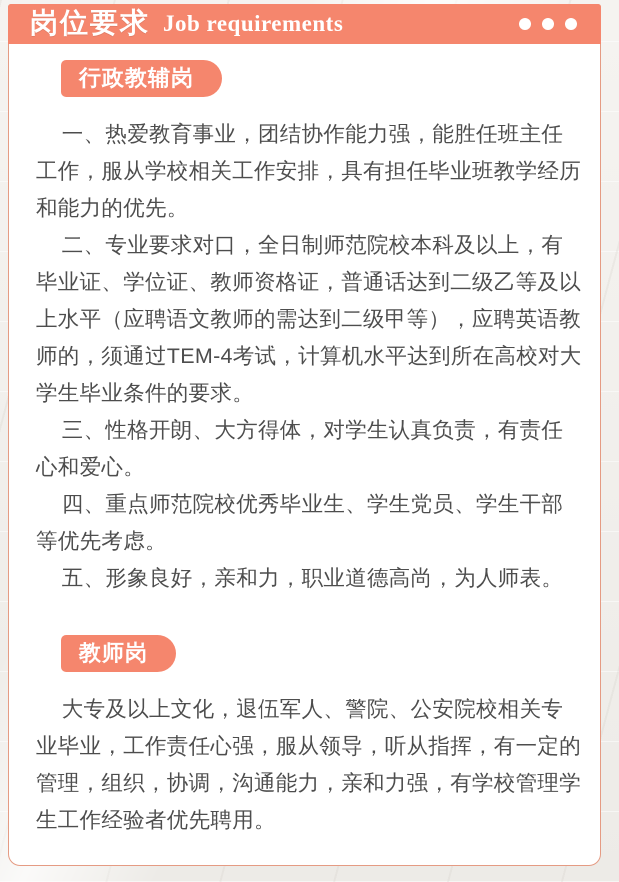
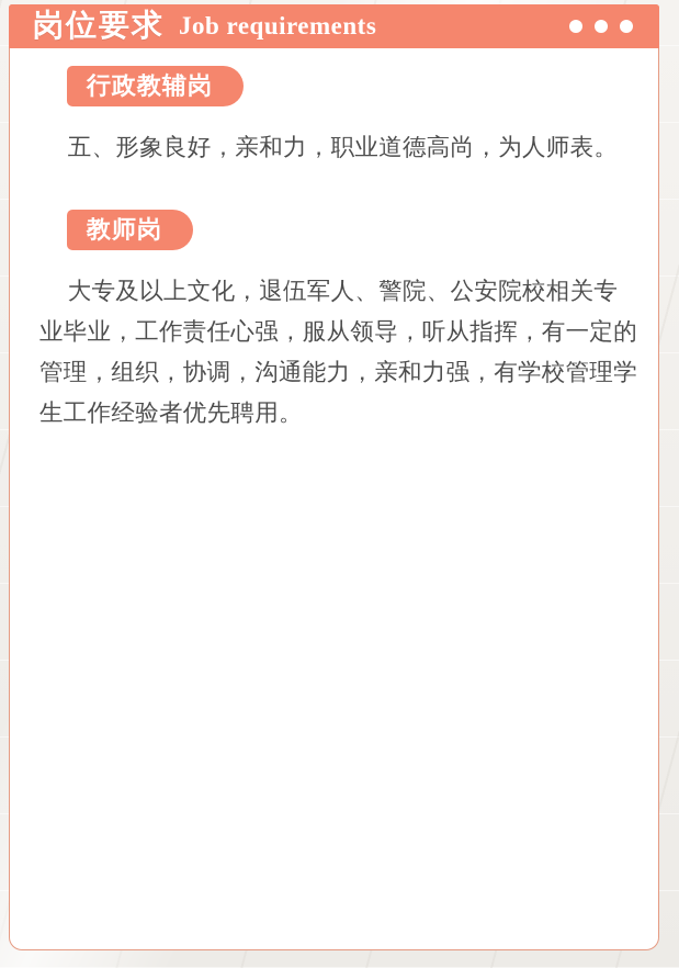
  岗位要求
  Job requirements
  行政教辅岗
- 一、热爱教育事业，团结协作能力强，能胜任班主任工作，服从学校相关工作安排，具有担任毕业班教学经历和能力的优先。
- 二、专业要求对口，全日制师范院校本科及以上，有毕业证、学位证、教师资格证，普通话达到二级乙等及以上水平（应聘语文教师的需达到二级甲等），应聘英语教师的，须通过TEM-4考试，计算机水平达到所在高校对大学生毕业条件的要求。
- 三、性格开朗、大方得体，对学生认真负责，有责任心和爱心。
- 四、重点师范院校优秀毕业生、学生党员、学生干部等优先考虑。
  五、形象良好，亲和力，职业道德高尚，为人师表。
  教师岗
  大专及以上文化，退伍军人、警院、公安院校相关专业毕业，工作责任心强，服从领导，听从指挥，有一定的管理，组织，协调，沟通能力，亲和力强，有学校管理学生工作经验者优先聘用。
